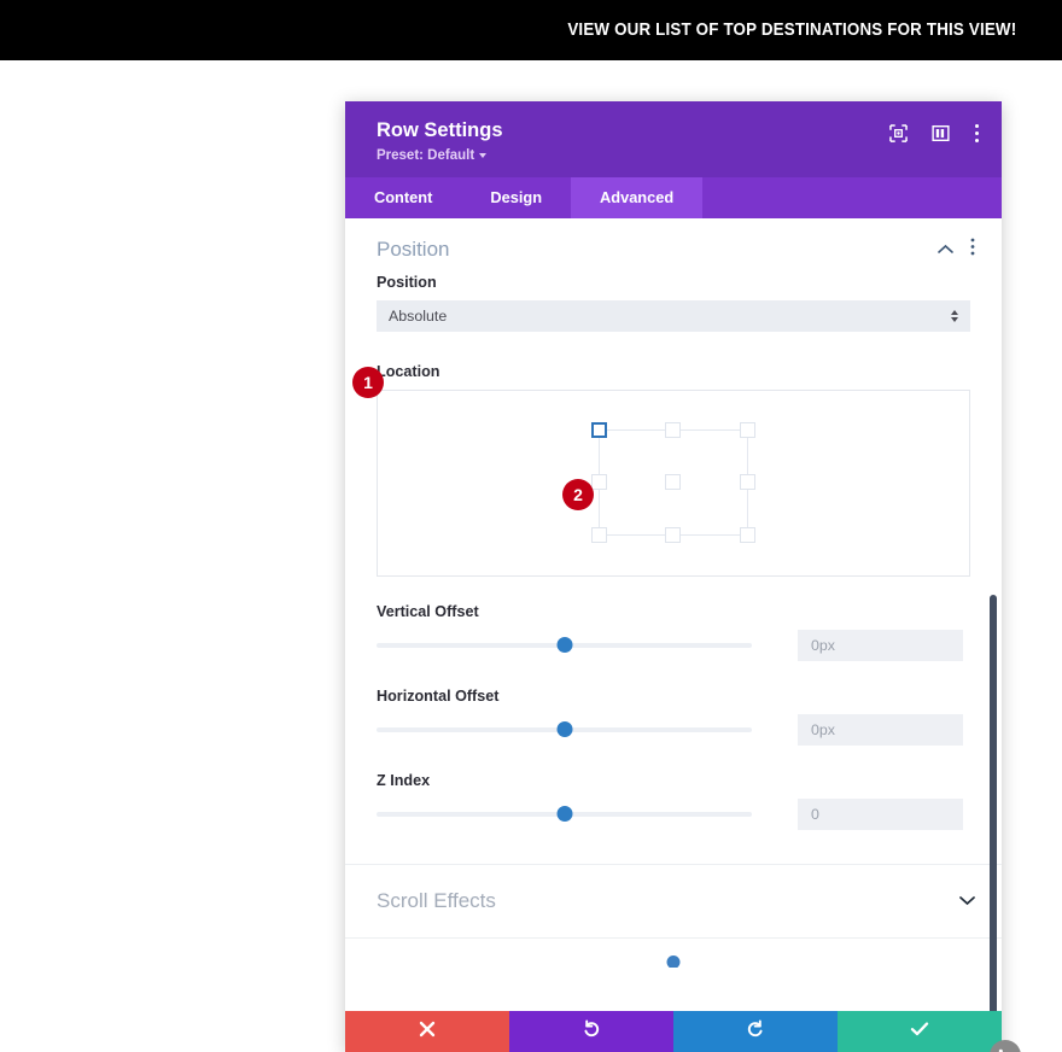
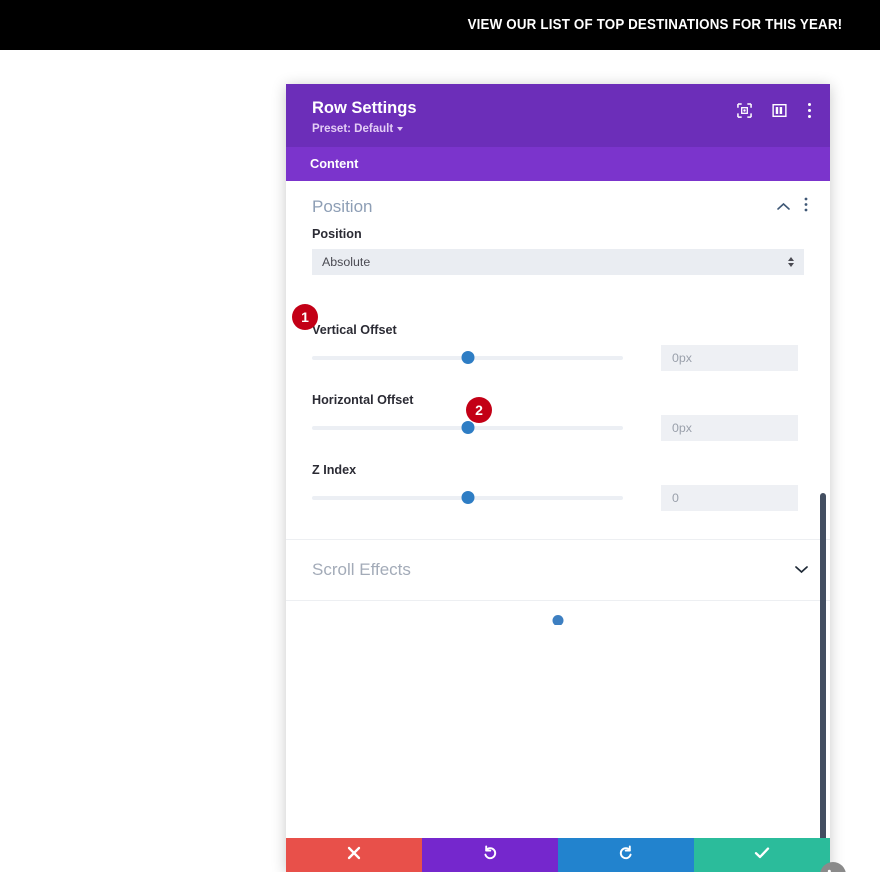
- VIEW OUR LIST OF TOP DESTINATIONS FOR THIS VIEW!
+ VIEW OUR LIST OF TOP DESTINATIONS FOR THIS YEAR!
  Row Settings
  Preset: Default
  Content
- Design
- Advanced
  Position
  Position
  Absolute
- Location
  Vertical Offset
  0px
  Horizontal Offset
  0px
  Z Index
  0
  Scroll Effects
  1
  2
